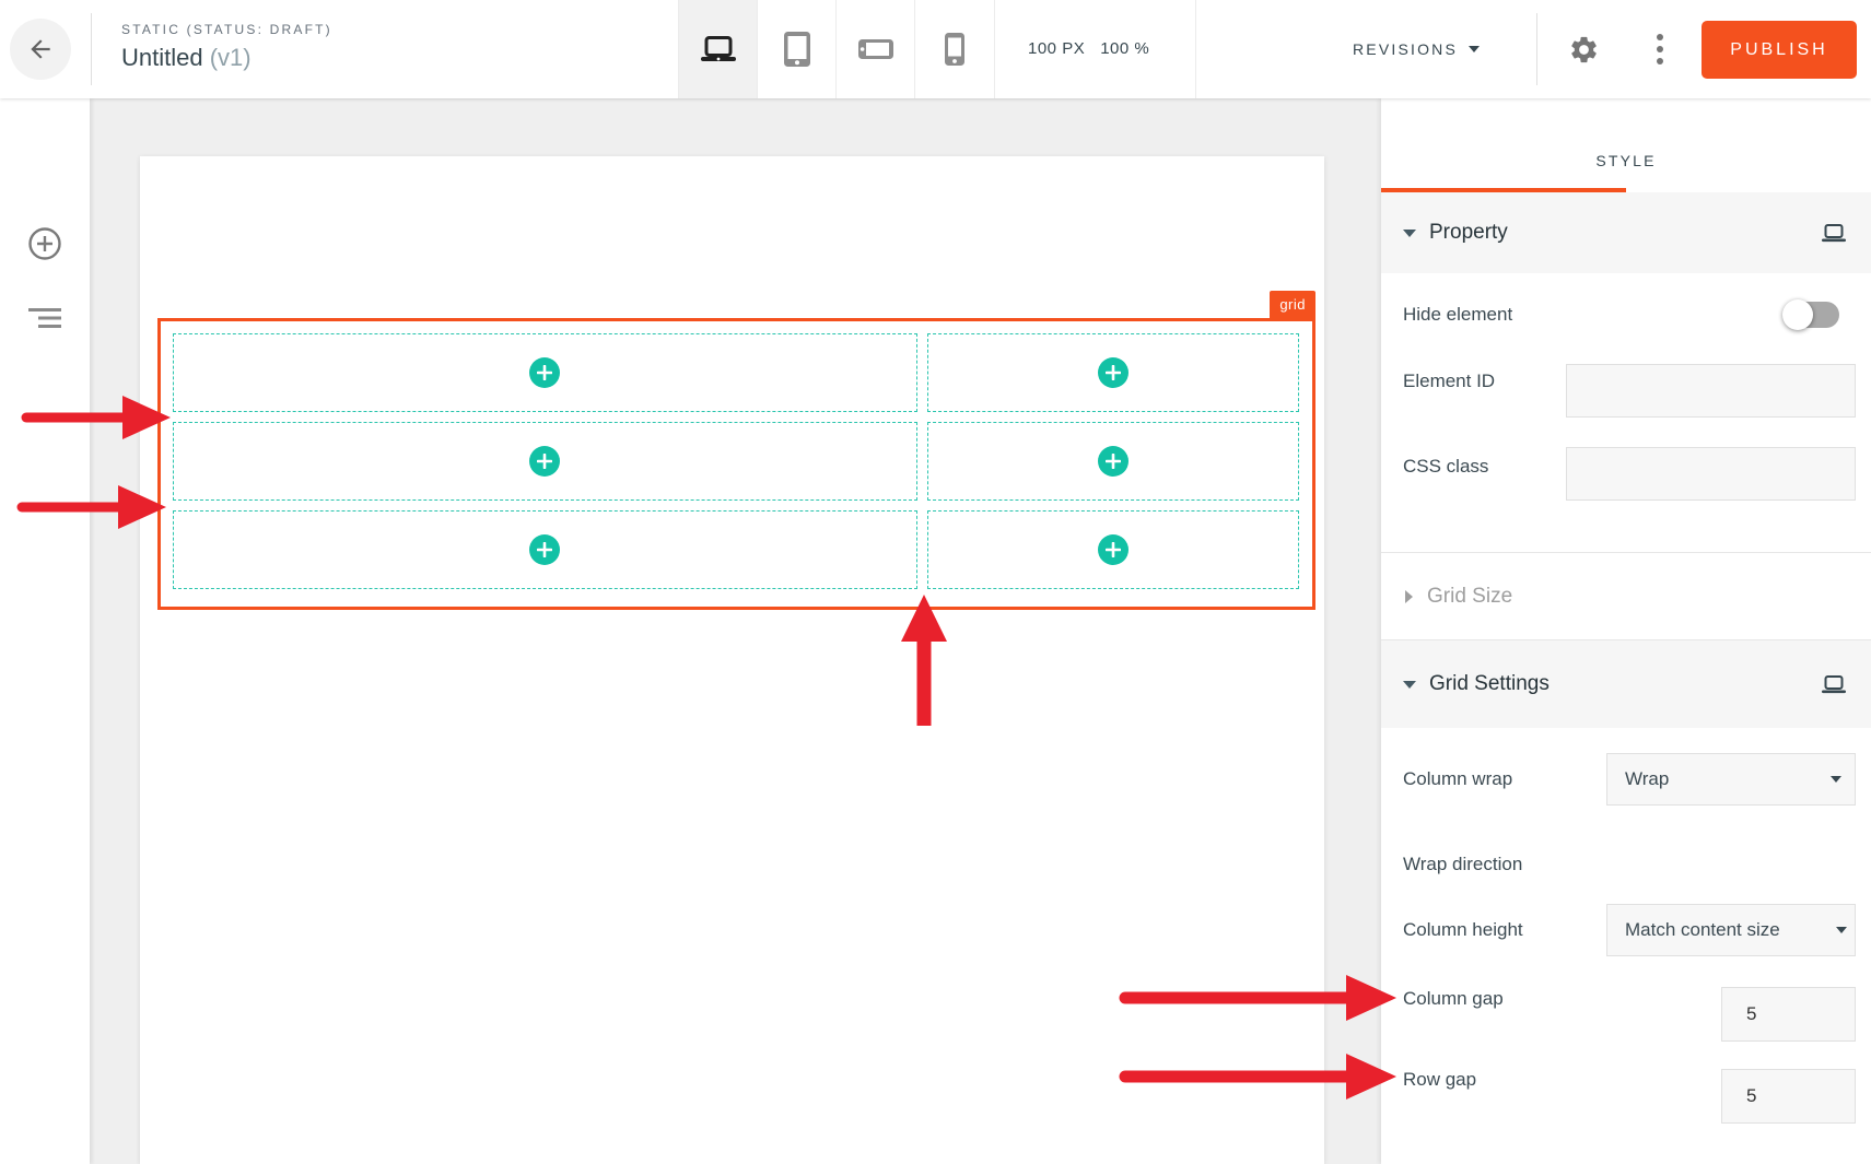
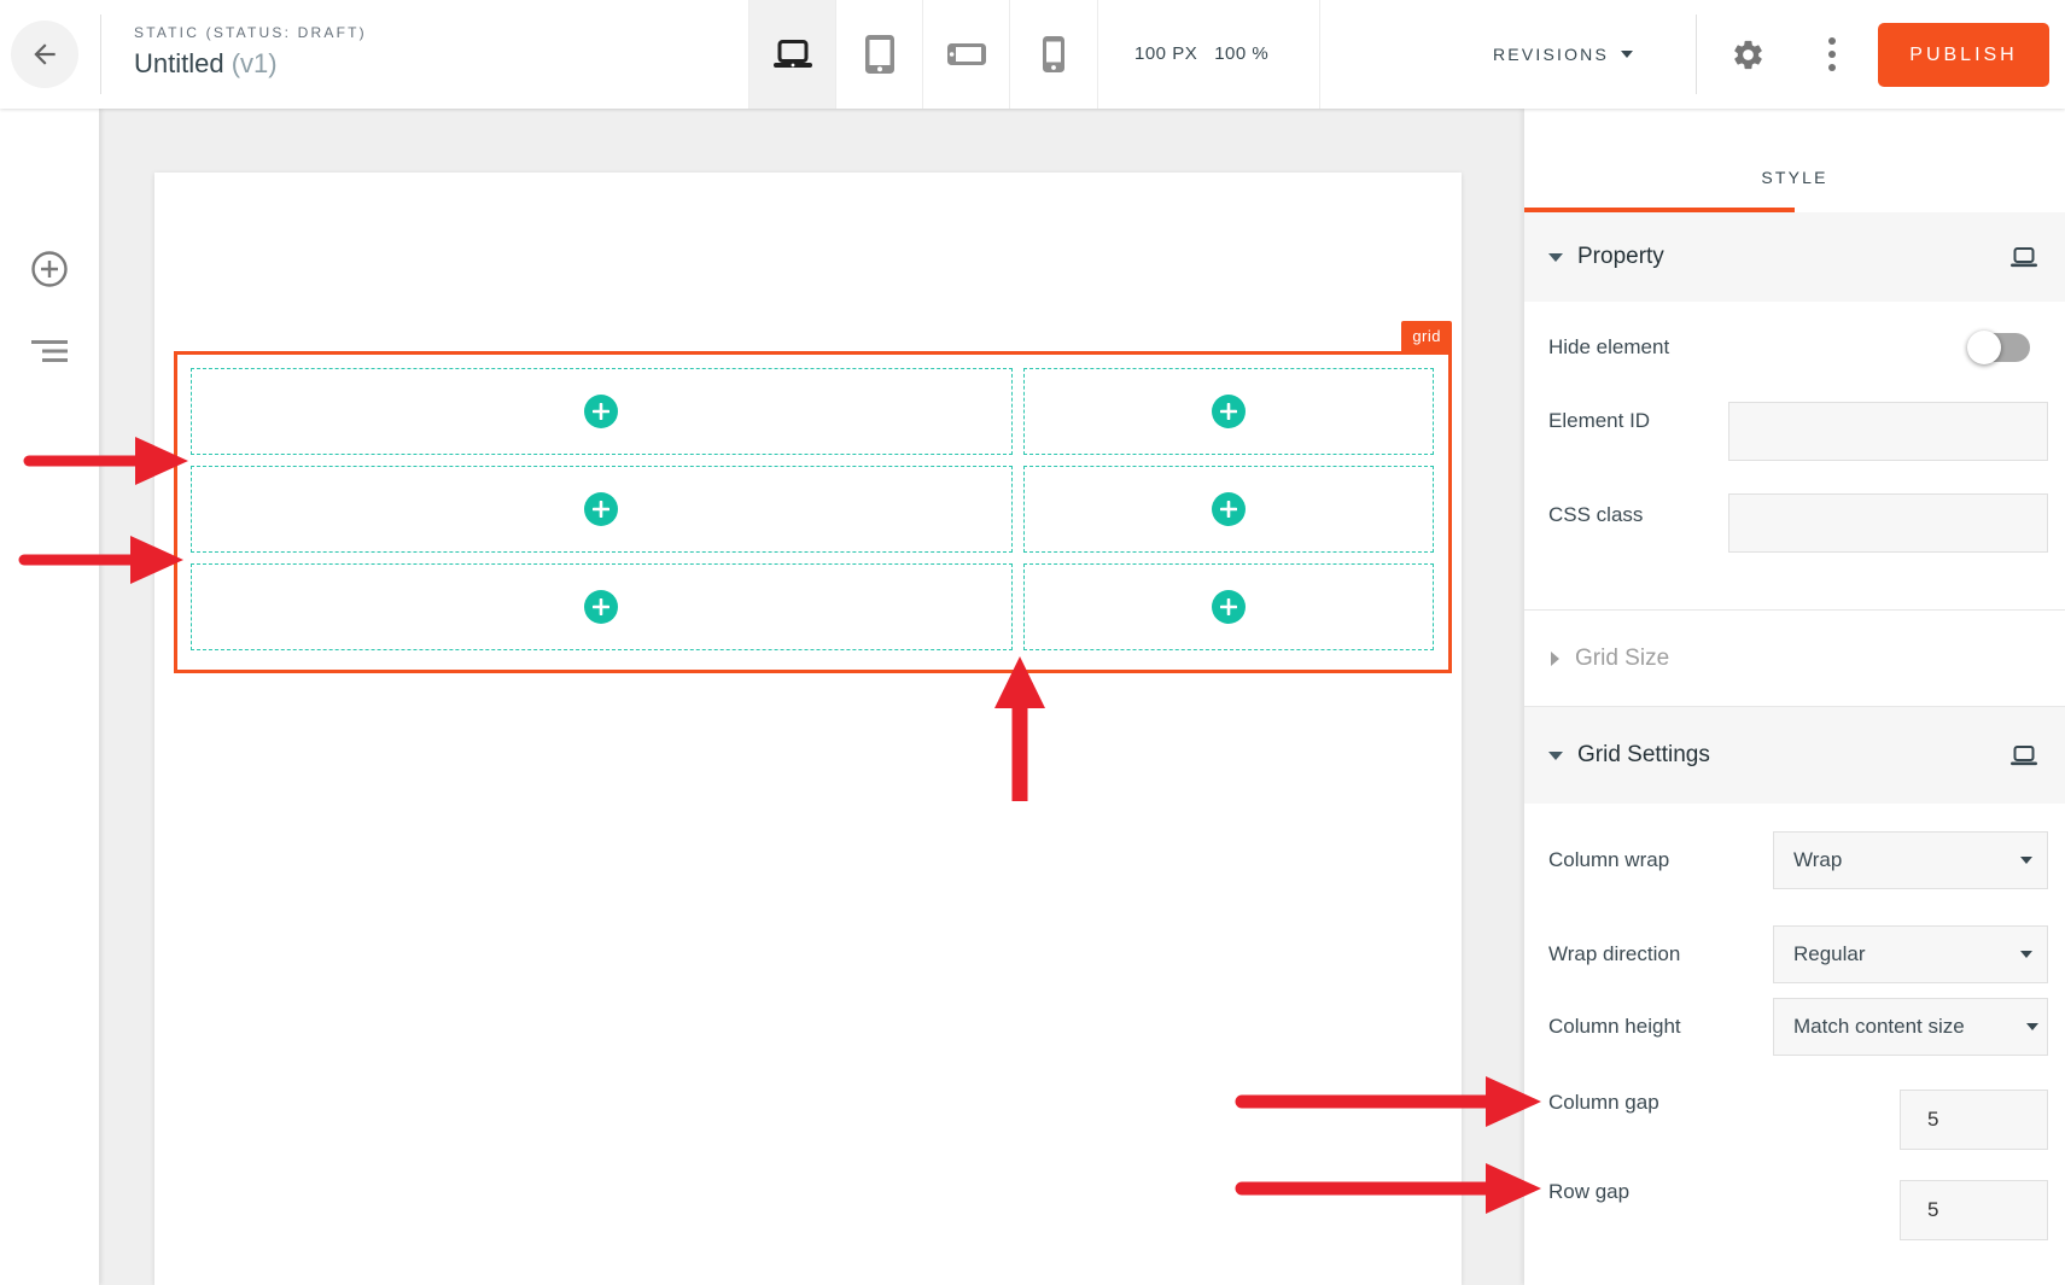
  STATIC (STATUS: DRAFT)
  Untitled (v1)
  100 PX
  100 %
  REVISIONS
  PUBLISH
  grid
  STYLE
  Property
  Hide element
  Element ID
  CSS class
  Grid Size
  Grid Settings
  Column wrap
  Wrap
  Wrap direction
+ Regular
  Column height
  Match content size
  Column gap
  5
  Row gap
  5
